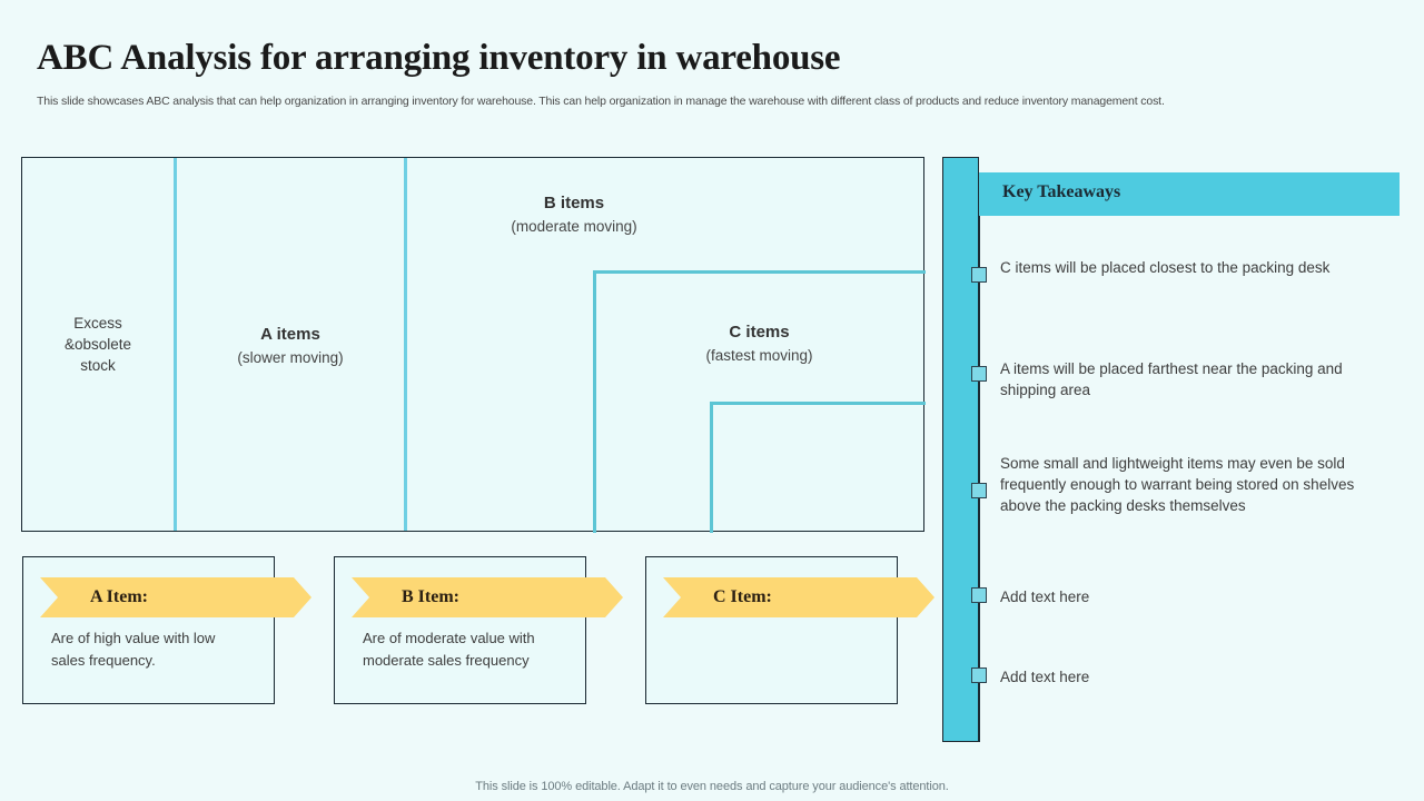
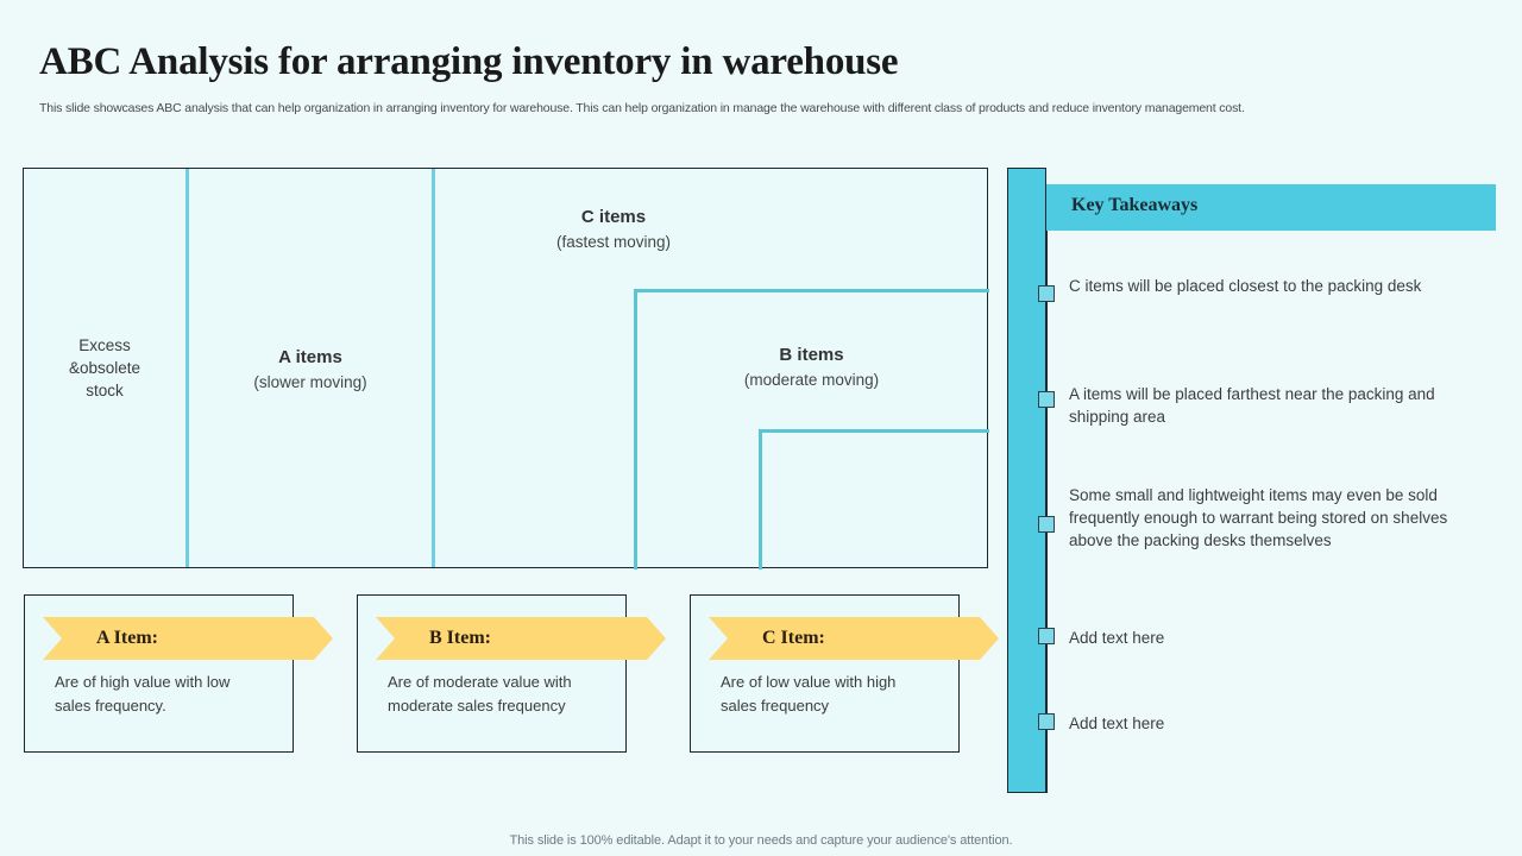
  ABC Analysis for arranging inventory in warehouse
  This slide showcases ABC analysis that can help organization in arranging inventory for warehouse. This can help organization in manage the warehouse with different class of products and reduce inventory management cost.
  Excess
  &obsolete
  stock
  A items
  (slower moving)
- B items
+ C items
- (moderate moving)
+ (fastest moving)
- C items
+ B items
- (fastest moving)
+ (moderate moving)
  A Item:
  Are of high value with low sales frequency.
  B Item:
  Are of moderate value with moderate sales frequency
  C Item:
+ Are of low value with high sales frequency
  Key Takeaways
  C items will be placed closest to the packing desk
  A items will be placed farthest near the packing and shipping area
  Some small and lightweight items may even be sold frequently enough to warrant being stored on shelves above the packing desks themselves
  Add text here
  Add text here
- This slide is 100% editable. Adapt it to even needs and capture your audience's attention.
+ This slide is 100% editable. Adapt it to your needs and capture your audience's attention.
